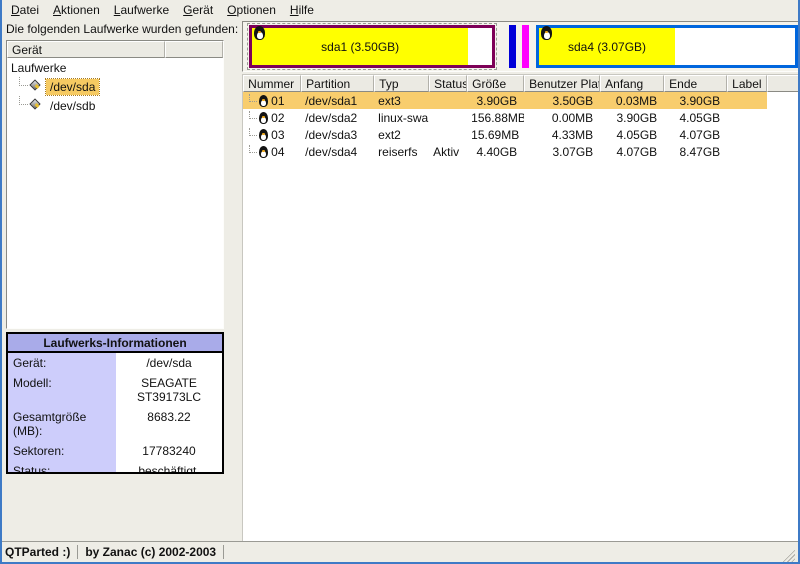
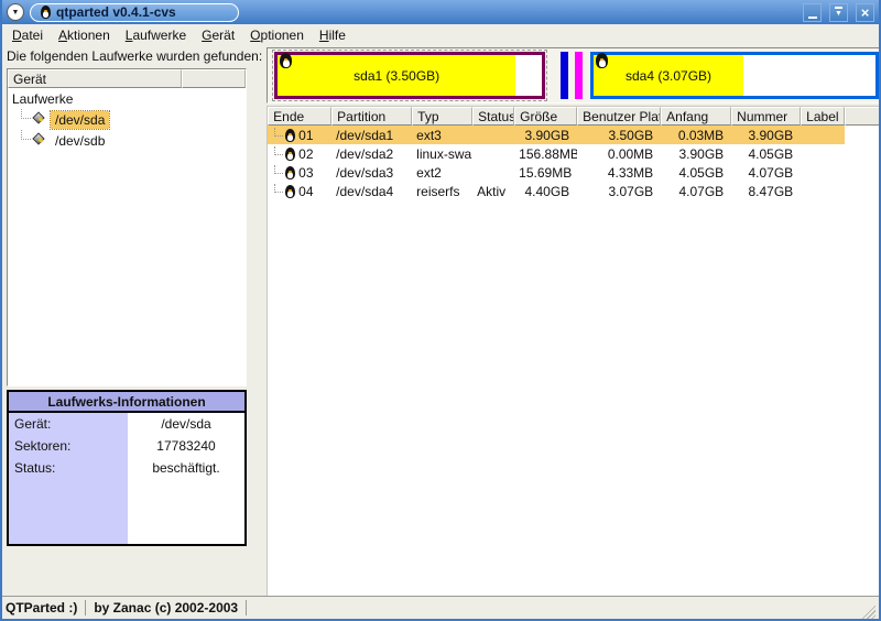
+ qtparted v0.4.1-cvs
+ ×
  Datei
  Aktionen
  Laufwerke
  Gerät
  Optionen
  Hilfe
  Die folgenden Laufwerke wurden gefunden:
  Gerät
  Laufwerke
  /dev/sda
  /dev/sdb
  Laufwerks-Informationen
  Gerät:
  /dev/sda
- Modell:
- SEAGATE ST39173LC
- Gesamtgröße (MB):
- 8683.22
  Sektoren:
  17783240
  Status:
  beschäftigt.
  sda1 (3.50GB)
  sda4 (3.07GB)
- Nummer
+ Ende
  Partition
  Typ
  Status
  Größe
  Benutzer Pla
  Anfang
- Ende
+ Nummer
  Label
  01
  /dev/sda1
  ext3
  3.90GB
  3.50GB
  0.03MB
  3.90GB
  02
  /dev/sda2
  linux-swa
  156.88MB
  0.00MB
  3.90GB
  4.05GB
  03
  /dev/sda3
  ext2
  15.69MB
  4.33MB
  4.05GB
  4.07GB
  04
  /dev/sda4
  reiserfs
  Aktiv
  4.40GB
  3.07GB
  4.07GB
  8.47GB
  QTParted :)
  by Zanac (c) 2002-2003
